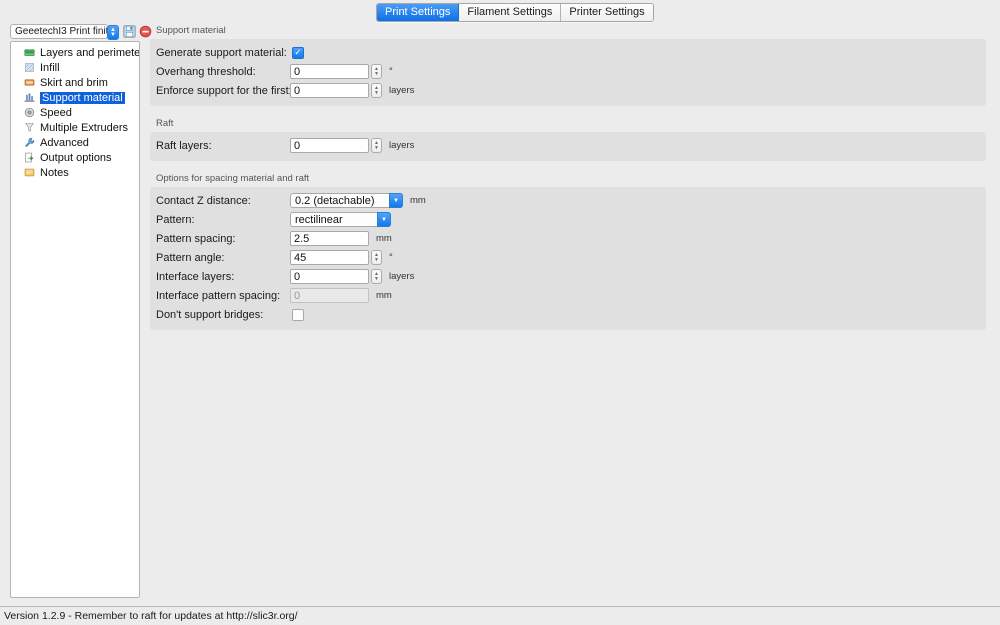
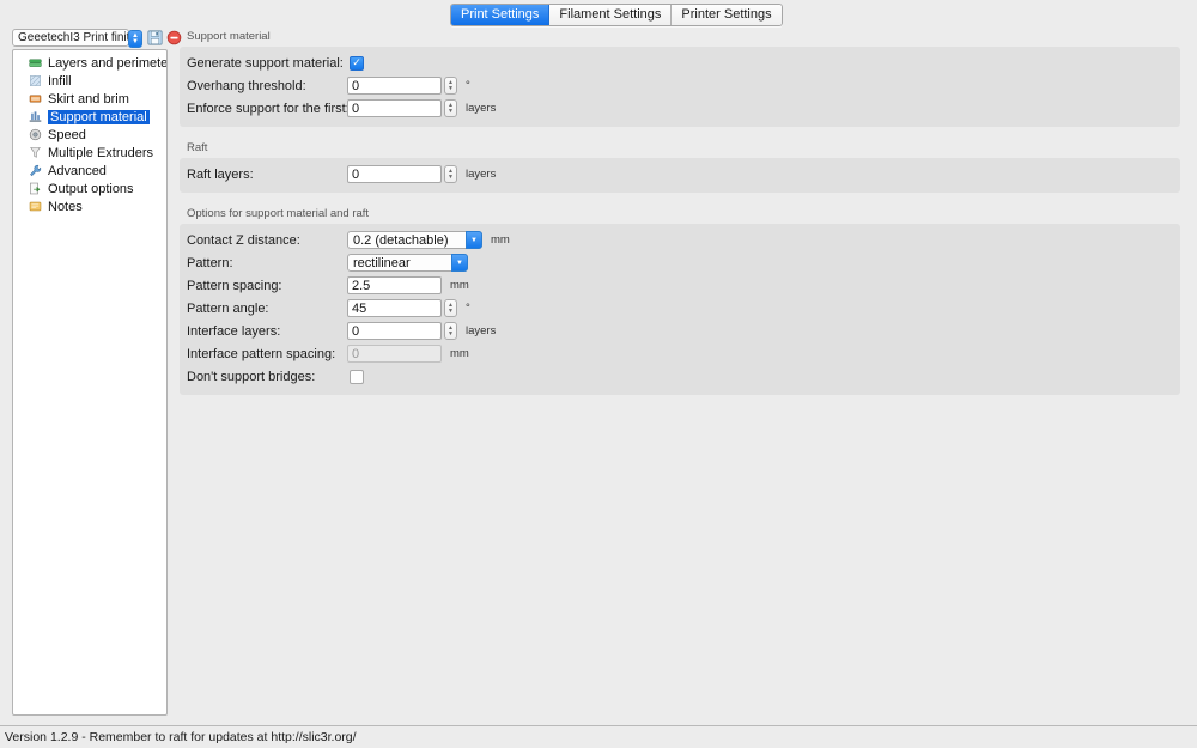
  Print Settings
  Filament Settings
  Printer Settings
  GeeetechI3 Print fini
  Layers and perimete
  Infill
  Skirt and brim
  Support material
  Speed
  Multiple Extruders
  Advanced
  Output options
  Notes
  Support material
  Generate support material:
  ✓
  Overhang threshold:
  0
  °
  Enforce support for the first
  0
  layers
  Raft
  Raft layers:
  0
  layers
- Options for spacing material and raft
+ Options for support material and raft
  Contact Z distance:
  0.2 (detachable)
  mm
  Pattern:
  rectilinear
  Pattern spacing:
  2.5
  mm
  Pattern angle:
  45
  °
  Interface layers:
  0
  layers
  Interface pattern spacing:
  0
  mm
  Don't support bridges:
  Version 1.2.9 - Remember to raft for updates at http://slic3r.org/
